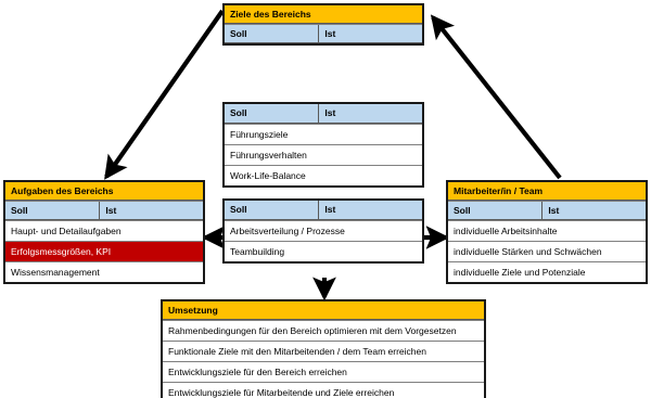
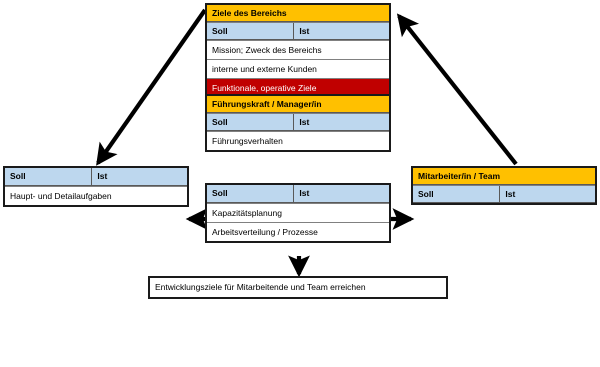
  Ziele des Bereichs
  Soll
  Ist
+ Mission; Zweck des Bereichs
+ interne und externe Kunden
+ Funktionale, operative Ziele
+ Führungskraft / Manager/in
  Soll
  Ist
- Führungsziele
  Führungsverhalten
- Work-Life-Balance
- Aufgaben des Bereichs
  Soll
  Ist
  Haupt- und Detailaufgaben
- Erfolgsmessgrößen, KPI
- Wissensmanagement
  Soll
  Ist
+ Kapazitätsplanung
  Arbeitsverteilung / Prozesse
- Teambuilding
  Mitarbeiter/in / Team
  Soll
  Ist
- individuelle Arbeitsinhalte
- individuelle Stärken und Schwächen
- individuelle Ziele und Potenziale
- Umsetzung
- Rahmenbedingungen für den Bereich optimieren mit dem Vorgesetzen
- Funktionale Ziele mit den Mitarbeitenden / dem Team erreichen
- Entwicklungsziele für den Bereich erreichen
- Entwicklungsziele für Mitarbeitende und Ziele erreichen
+ Entwicklungsziele für Mitarbeitende und Team erreichen
